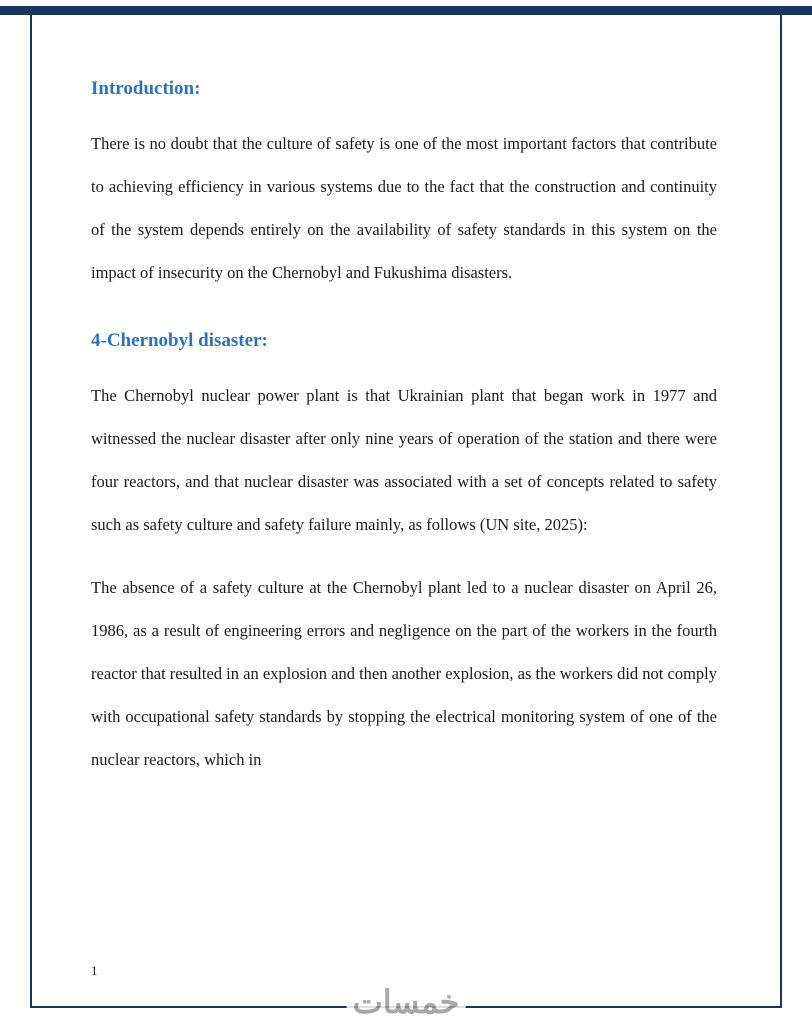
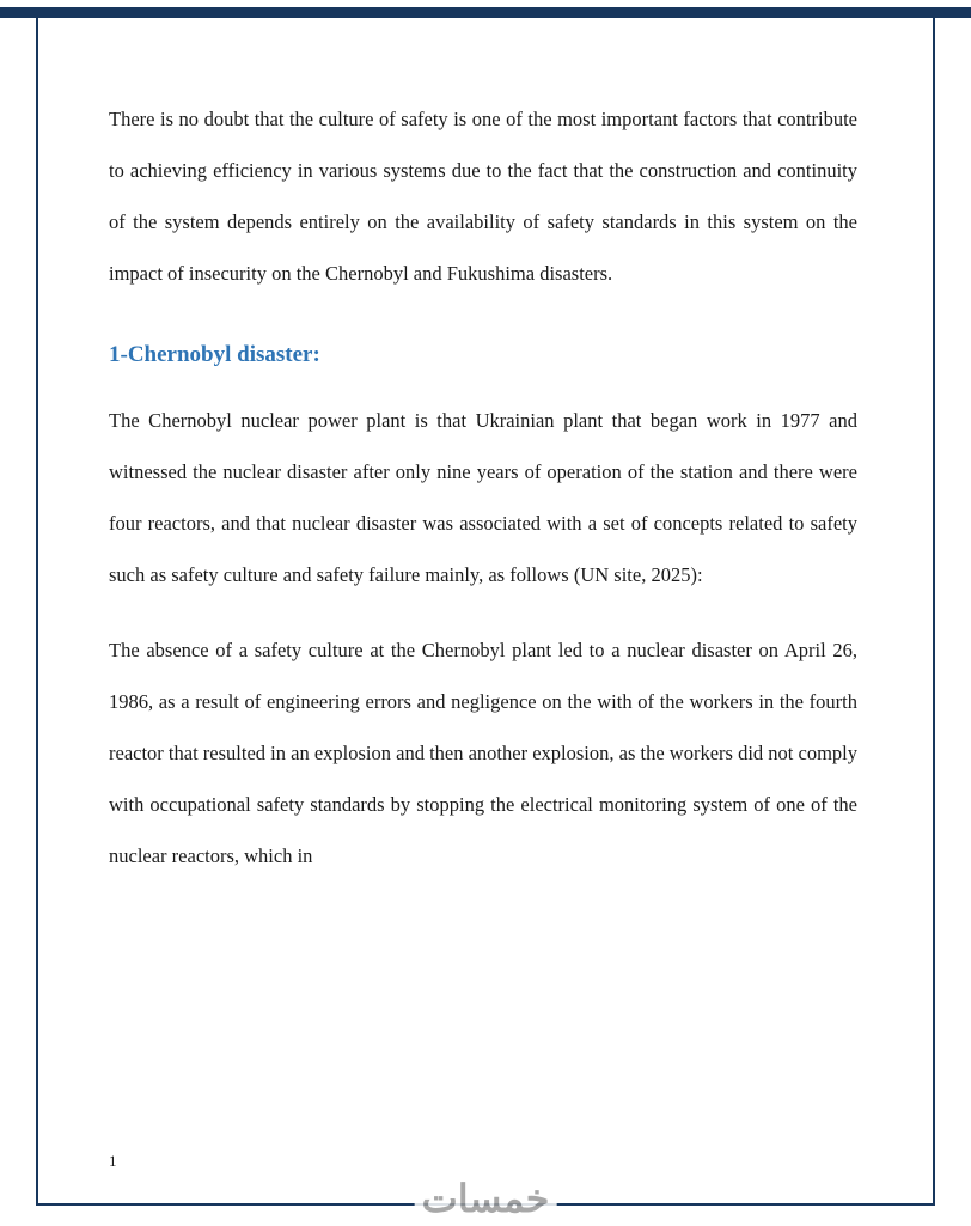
- Introduction:
  There is no doubt that the culture of safety is one of the most important factors that contribute to achieving efficiency in various systems due to the fact that the construction and continuity of the system depends entirely on the availability of safety standards in this system on the impact of insecurity on the Chernobyl and Fukushima disasters.
- 4-Chernobyl disaster:
+ 1-Chernobyl disaster:
  The Chernobyl nuclear power plant is that Ukrainian plant that began work in 1977 and witnessed the nuclear disaster after only nine years of operation of the station and there were four reactors, and that nuclear disaster was associated with a set of concepts related to safety such as safety culture and safety failure mainly, as follows (UN site, 2025):
- The absence of a safety culture at the Chernobyl plant led to a nuclear disaster on April 26, 1986, as a result of engineering errors and negligence on the part of the workers in the fourth reactor that resulted in an explosion and then another explosion, as the workers did not comply with occupational safety standards by stopping the electrical monitoring system of one of the nuclear reactors, which in
+ The absence of a safety culture at the Chernobyl plant led to a nuclear disaster on April 26, 1986, as a result of engineering errors and negligence on the with of the workers in the fourth reactor that resulted in an explosion and then another explosion, as the workers did not comply with occupational safety standards by stopping the electrical monitoring system of one of the nuclear reactors, which in
  1
  خمسات
